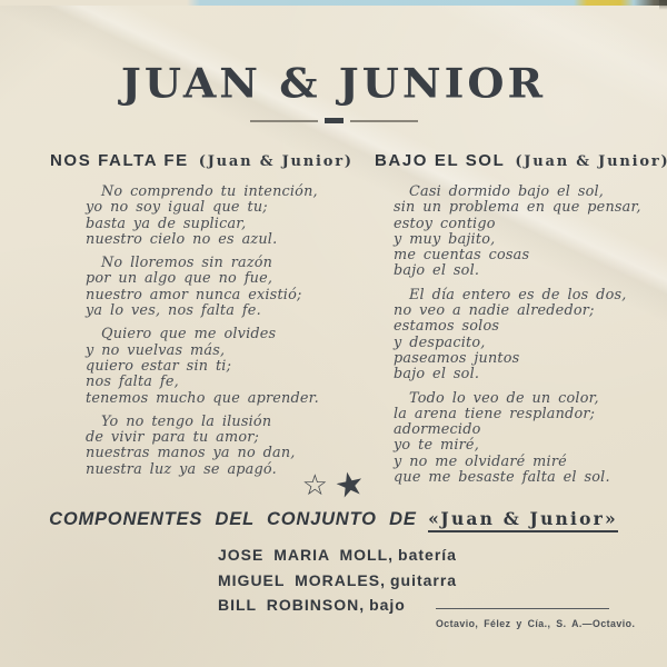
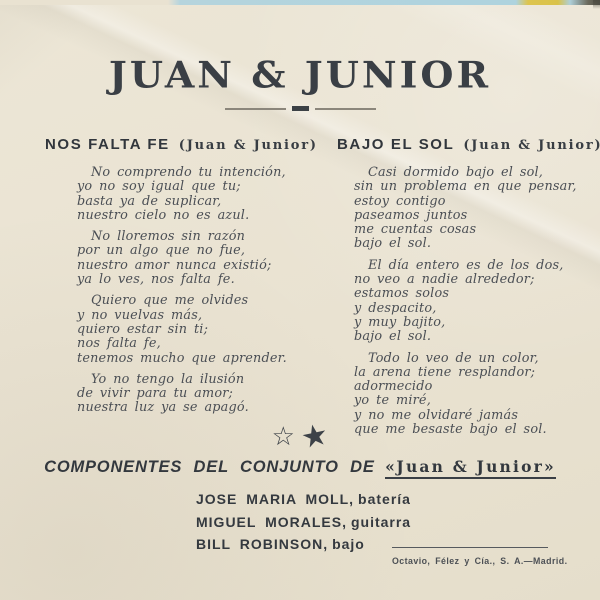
  JUAN & JUNIOR
  NOS FALTA FE
  (Juan & Junior)
  No comprendo tu intención,
  yo no soy igual que tu;
  basta ya de suplicar,
  nuestro cielo no es azul.
  No lloremos sin razón
  por un algo que no fue,
  nuestro amor nunca existió;
  ya lo ves, nos falta fe.
  Quiero que me olvides
  y no vuelvas más,
  quiero estar sin ti;
  nos falta fe,
  tenemos mucho que aprender.
  Yo no tengo la ilusión
  de vivir para tu amor;
- nuestras manos ya no dan,
  nuestra luz ya se apagó.
  BAJO EL SOL
  (Juan & Junior)
  Casi dormido bajo el sol,
  sin un problema en que pensar,
  estoy contigo
- y muy bajito,
+ paseamos juntos
  me cuentas cosas
  bajo el sol.
  El día entero es de los dos,
  no veo a nadie alrededor;
  estamos solos
  y despacito,
- paseamos juntos
+ y muy bajito,
  bajo el sol.
  Todo lo veo de un color,
  la arena tiene resplandor;
  adormecido
  yo te miré,
- y no me olvidaré miré
+ y no me olvidaré jamás
- que me besaste falta el sol.
+ que me besaste bajo el sol.
  COMPONENTES DEL CONJUNTO DE «Juan & Junior»
  JOSE MARIA MOLL, batería
  MIGUEL MORALES, guitarra
  BILL ROBINSON, bajo
- Octavio, Félez y Cía., S. A.—Octavio.
+ Octavio, Félez y Cía., S. A.—Madrid.
